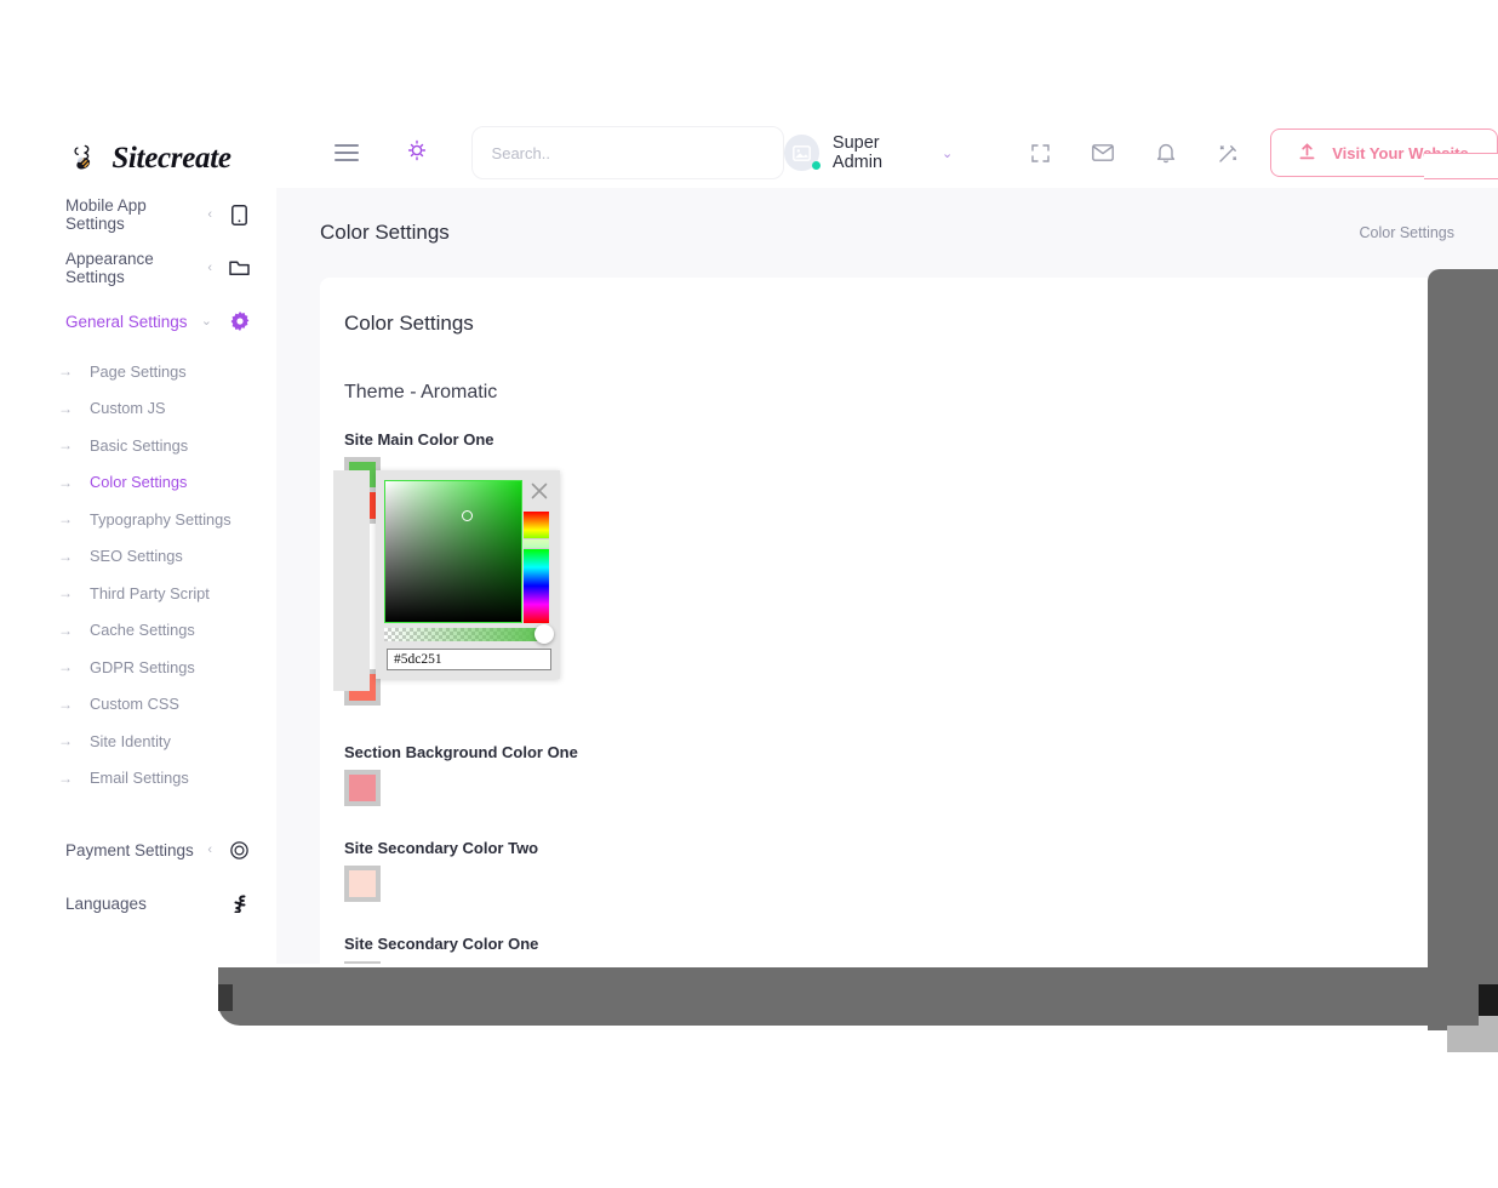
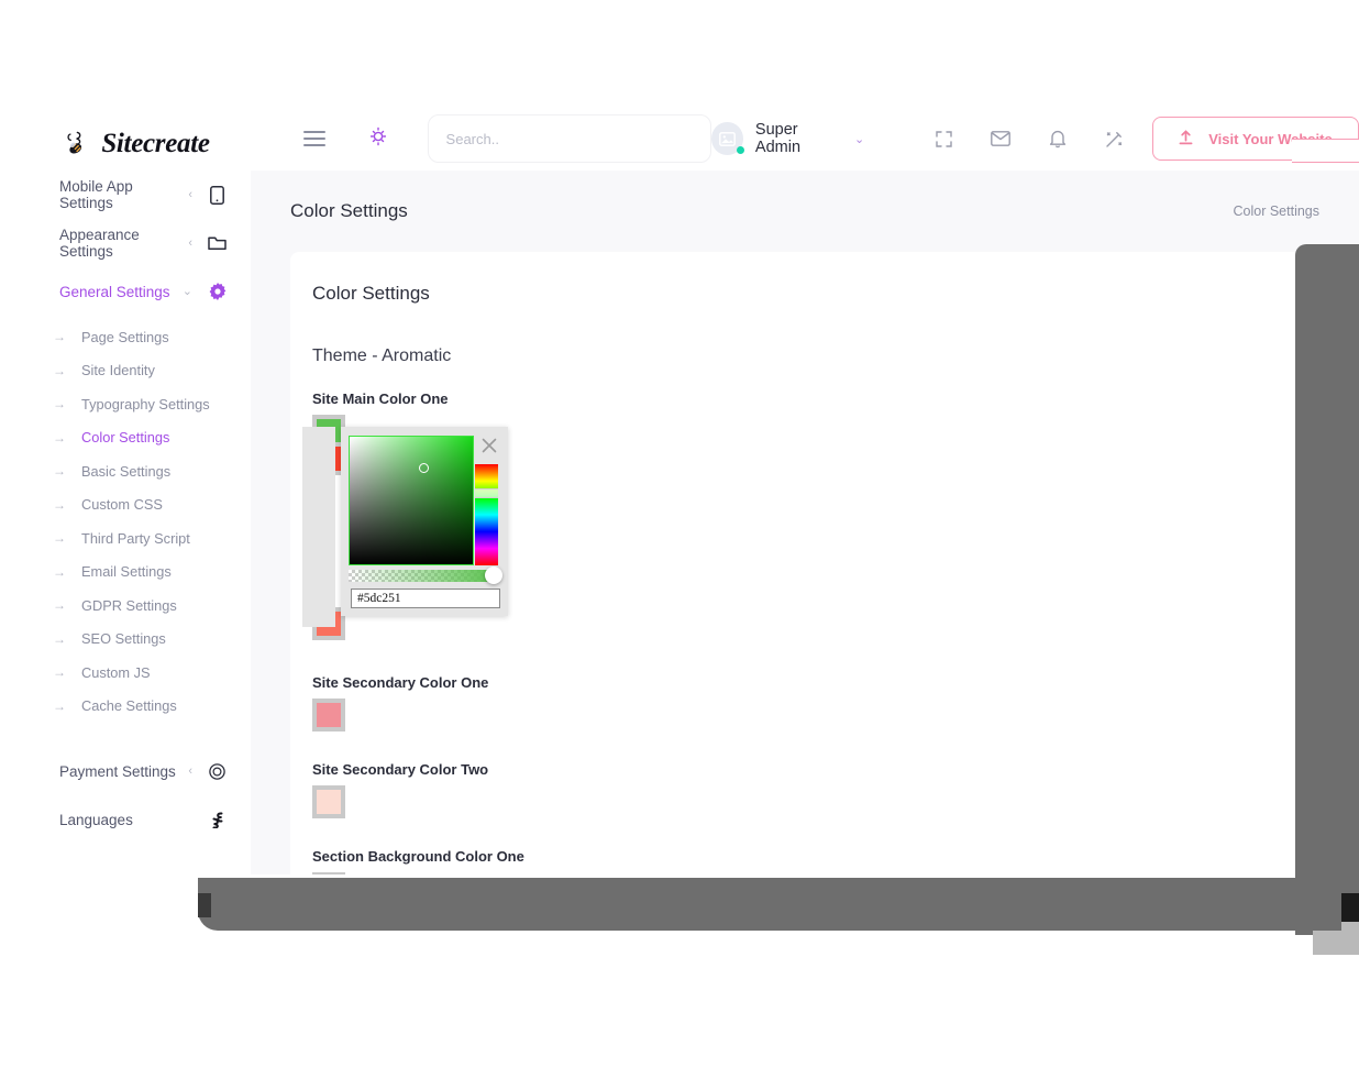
  Sitecreate
  Mobile App Settings
  ‹
  Appearance Settings
  ‹
  General Settings
  ⌄
  →
  Page Settings
  →
- Custom JS
+ Site Identity
  →
- Basic Settings
+ Typography Settings
  →
  Color Settings
  →
- Typography Settings
+ Basic Settings
  →
- SEO Settings
+ Custom CSS
  →
  Third Party Script
  →
- Cache Settings
+ Email Settings
  →
  GDPR Settings
  →
- Custom CSS
+ SEO Settings
  →
- Site Identity
+ Custom JS
  →
- Email Settings
+ Cache Settings
  Payment Settings
  ‹
  Languages
  Search..
  Super Admin
  ⌄
  Color Settings
  Color Settings
  Color Settings
  Theme - Aromatic
  Site Main Color One
- Section Background Color One
+ Site Secondary Color One
  Site Secondary Color Two
- Site Secondary Color One
+ Section Background Color One
  #5dc251
